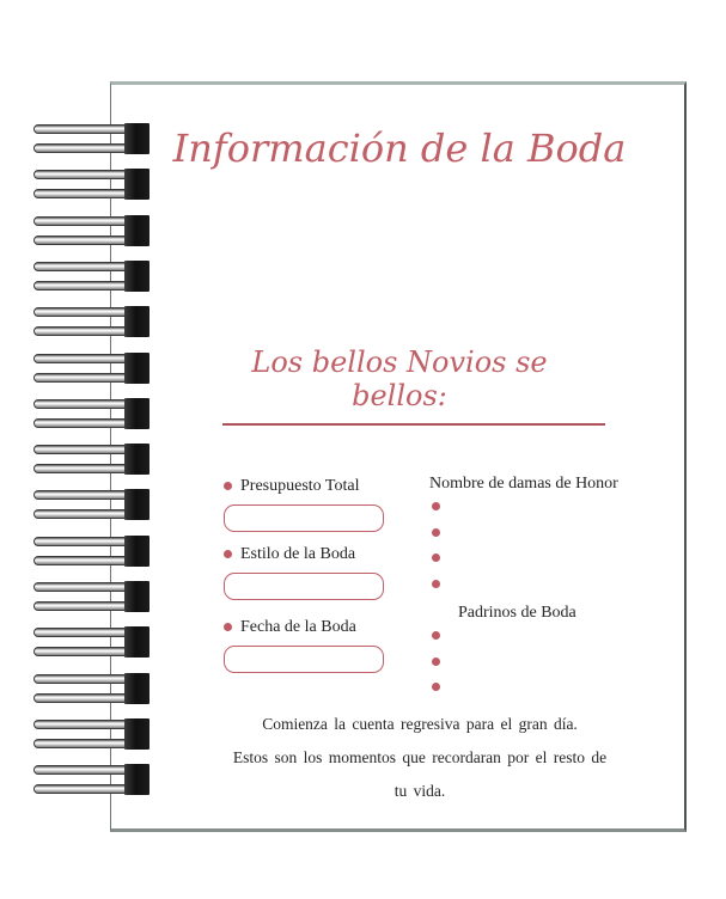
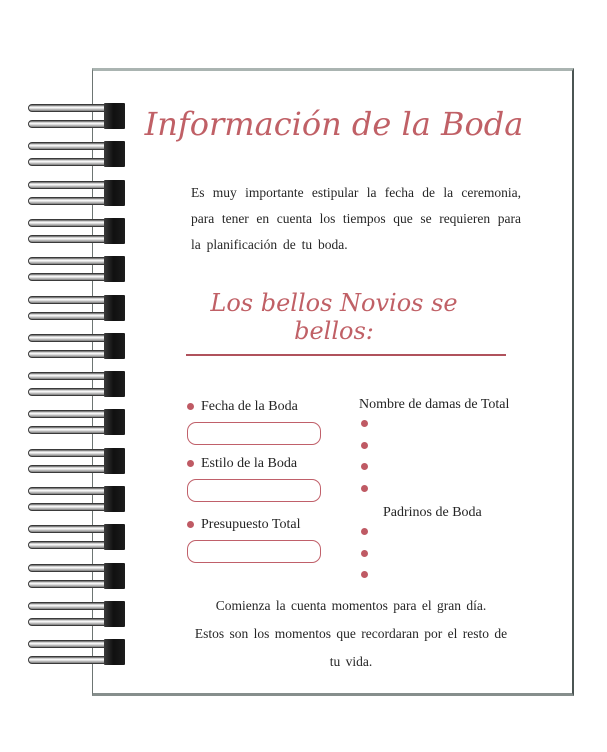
  Información de la Boda
+ Es muy importante estipular la fecha de la ceremonia, para tener en cuenta los tiempos que se requieren para la planificación de tu boda.
  Los bellos Novios se bellos:
- Presupuesto Total
+ Fecha de la Boda
  Estilo de la Boda
- Fecha de la Boda
+ Presupuesto Total
- Nombre de damas de Honor
+ Nombre de damas de Total
  Padrinos de Boda
- Comienza la cuenta regresiva para el gran día.
+ Comienza la cuenta momentos para el gran día.
  Estos son los momentos que recordaran por el resto de
  tu vida.
